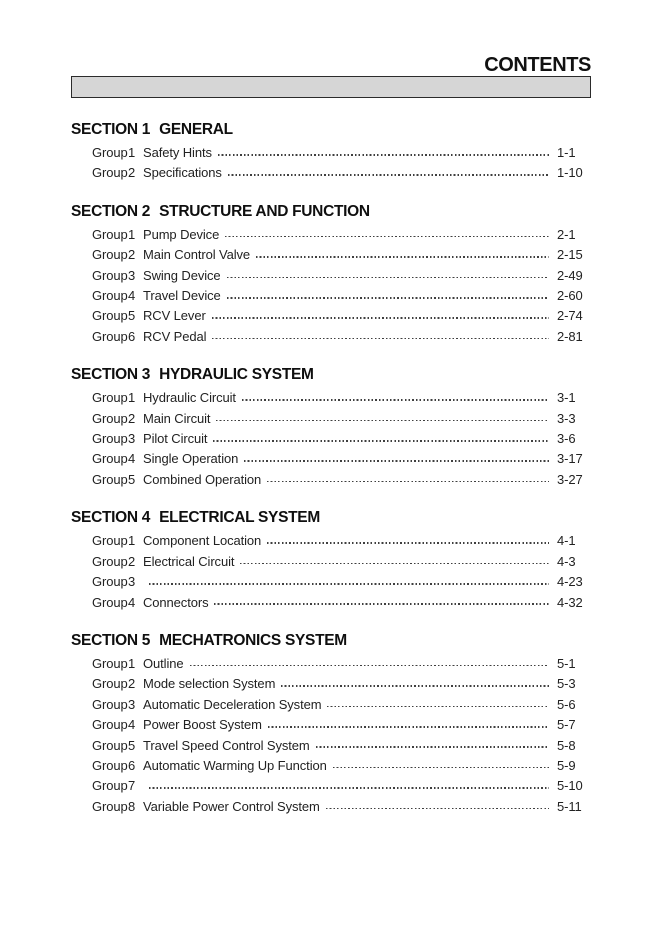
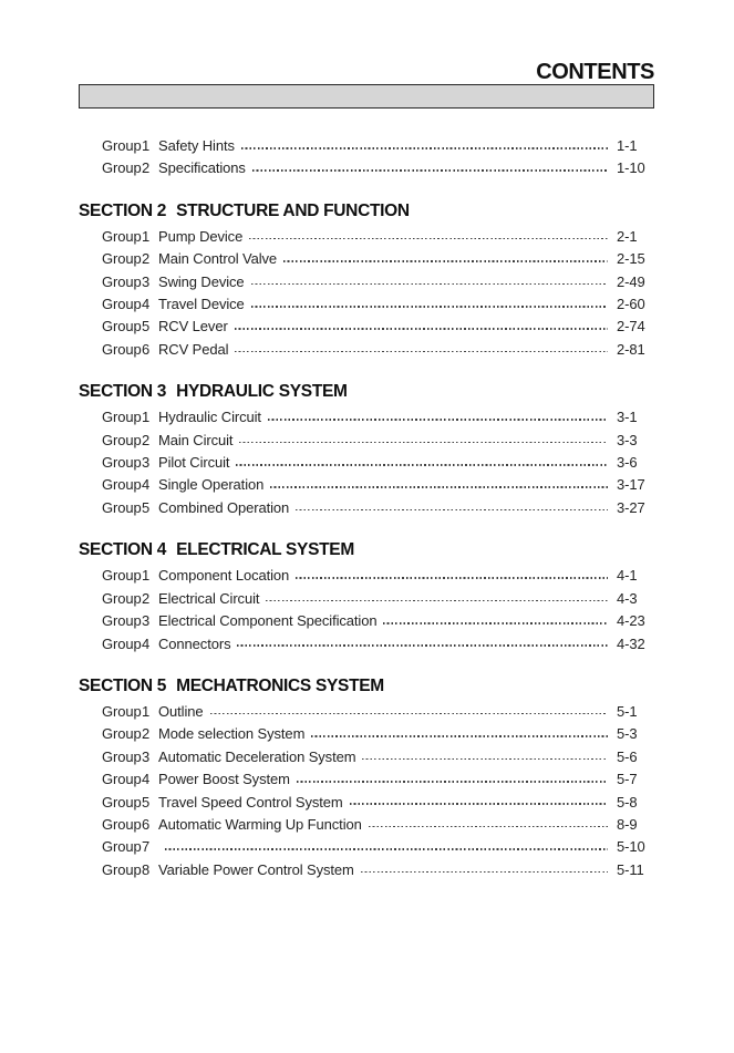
  CONTENTS
- SECTION 1 GENERAL
  Group
  1
  Safety Hints
  1-1
  Group
  2
  Specifications
  1-10
  SECTION 2 STRUCTURE AND FUNCTION
  Group
  1
  Pump Device
  2-1
  Group
  2
  Main Control Valve
  2-15
  Group
  3
  Swing Device
  2-49
  Group
  4
  Travel Device
  2-60
  Group
  5
  RCV Lever
  2-74
  Group
  6
  RCV Pedal
  2-81
  SECTION 3 HYDRAULIC SYSTEM
  Group
  1
  Hydraulic Circuit
  3-1
  Group
  2
  Main Circuit
  3-3
  Group
  3
  Pilot Circuit
  3-6
  Group
  4
  Single Operation
  3-17
  Group
  5
  Combined Operation
  3-27
  SECTION 4 ELECTRICAL SYSTEM
  Group
  1
  Component Location
  4-1
  Group
  2
  Electrical Circuit
  4-3
  Group
  3
+ Electrical Component Specification
  4-23
  Group
  4
  Connectors
  4-32
  SECTION 5 MECHATRONICS SYSTEM
  Group
  1
  Outline
  5-1
  Group
  2
  Mode selection System
  5-3
  Group
  3
  Automatic Deceleration System
  5-6
  Group
  4
  Power Boost System
  5-7
  Group
  5
  Travel Speed Control System
  5-8
  Group
  6
  Automatic Warming Up Function
- 5-9
+ 8-9
  Group
  7
  5-10
  Group
  8
  Variable Power Control System
  5-11
